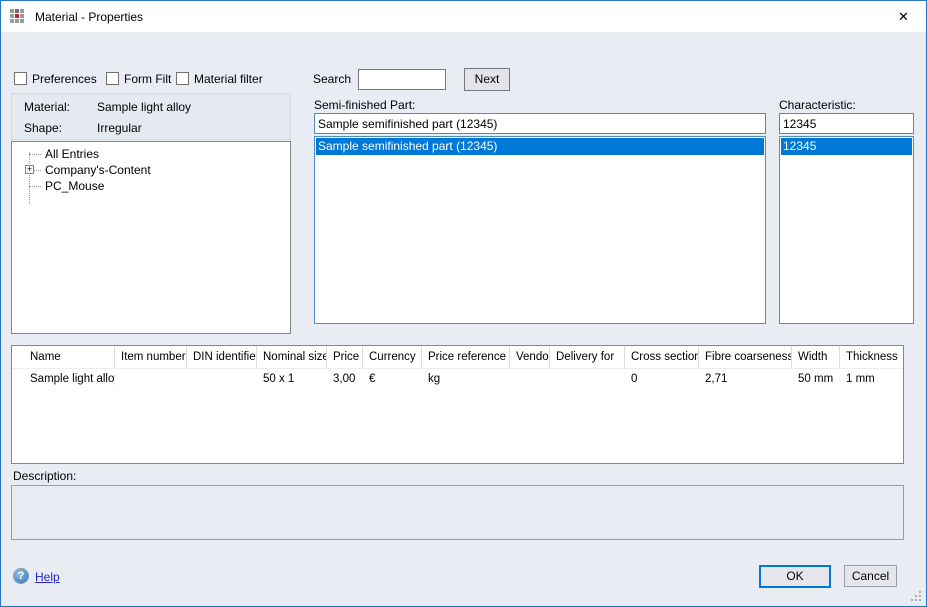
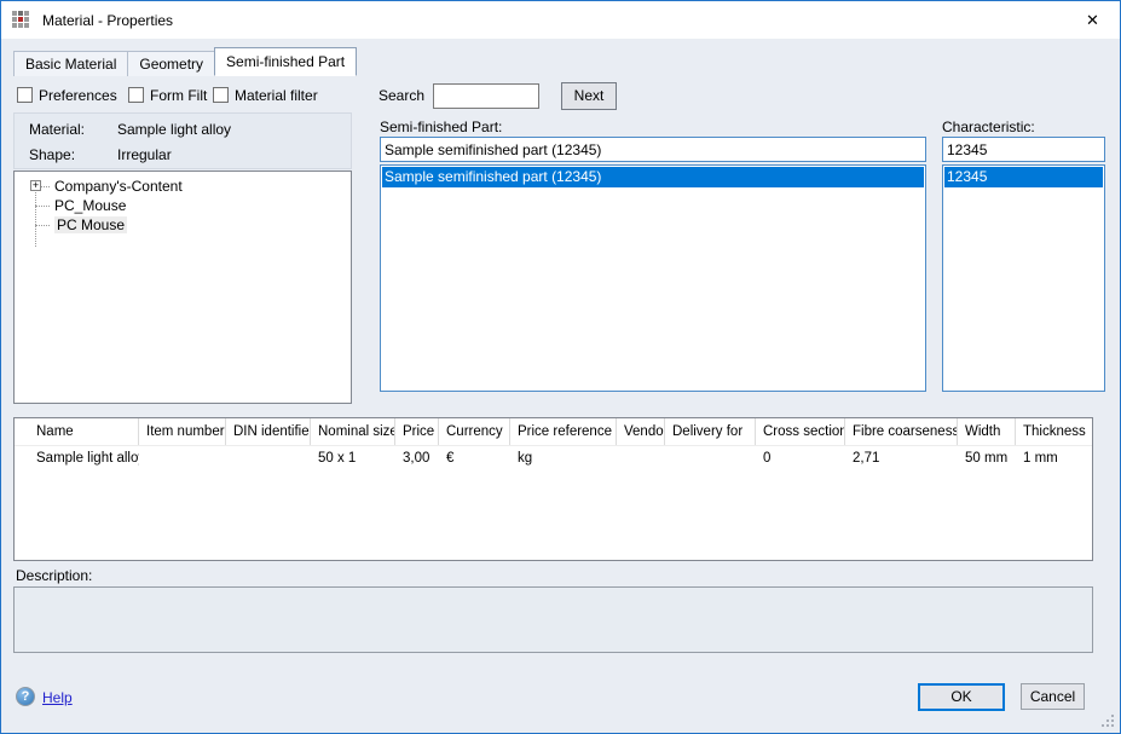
  Material - Properties
  ✕
+ Basic Material
+ Geometry
+ Semi-finished Part
  Preferences
  Form Filt
  Material filter
  Search
  Next
  Material:
  Sample light alloy
  Shape:
  Irregular
- All Entries
  +
  Company's-Content
  PC_Mouse
+ PC Mouse
  Semi-finished Part:
  Sample semifinished part (12345)
  Sample semifinished part (12345)
  Characteristic:
  12345
  12345
  Name
  Item number
  DIN identifie
  Nominal size
  Price
  Currency
  Price reference
  Vendo
  Delivery for
  Cross section
  Fibre coarseness
  Width
  Thickness
  Sample light allo
  50 x 1
  3,00
  €
  kg
  0
  2,71
  50 mm
  1 mm
  Description:
  ?
  Help
  OK
  Cancel
